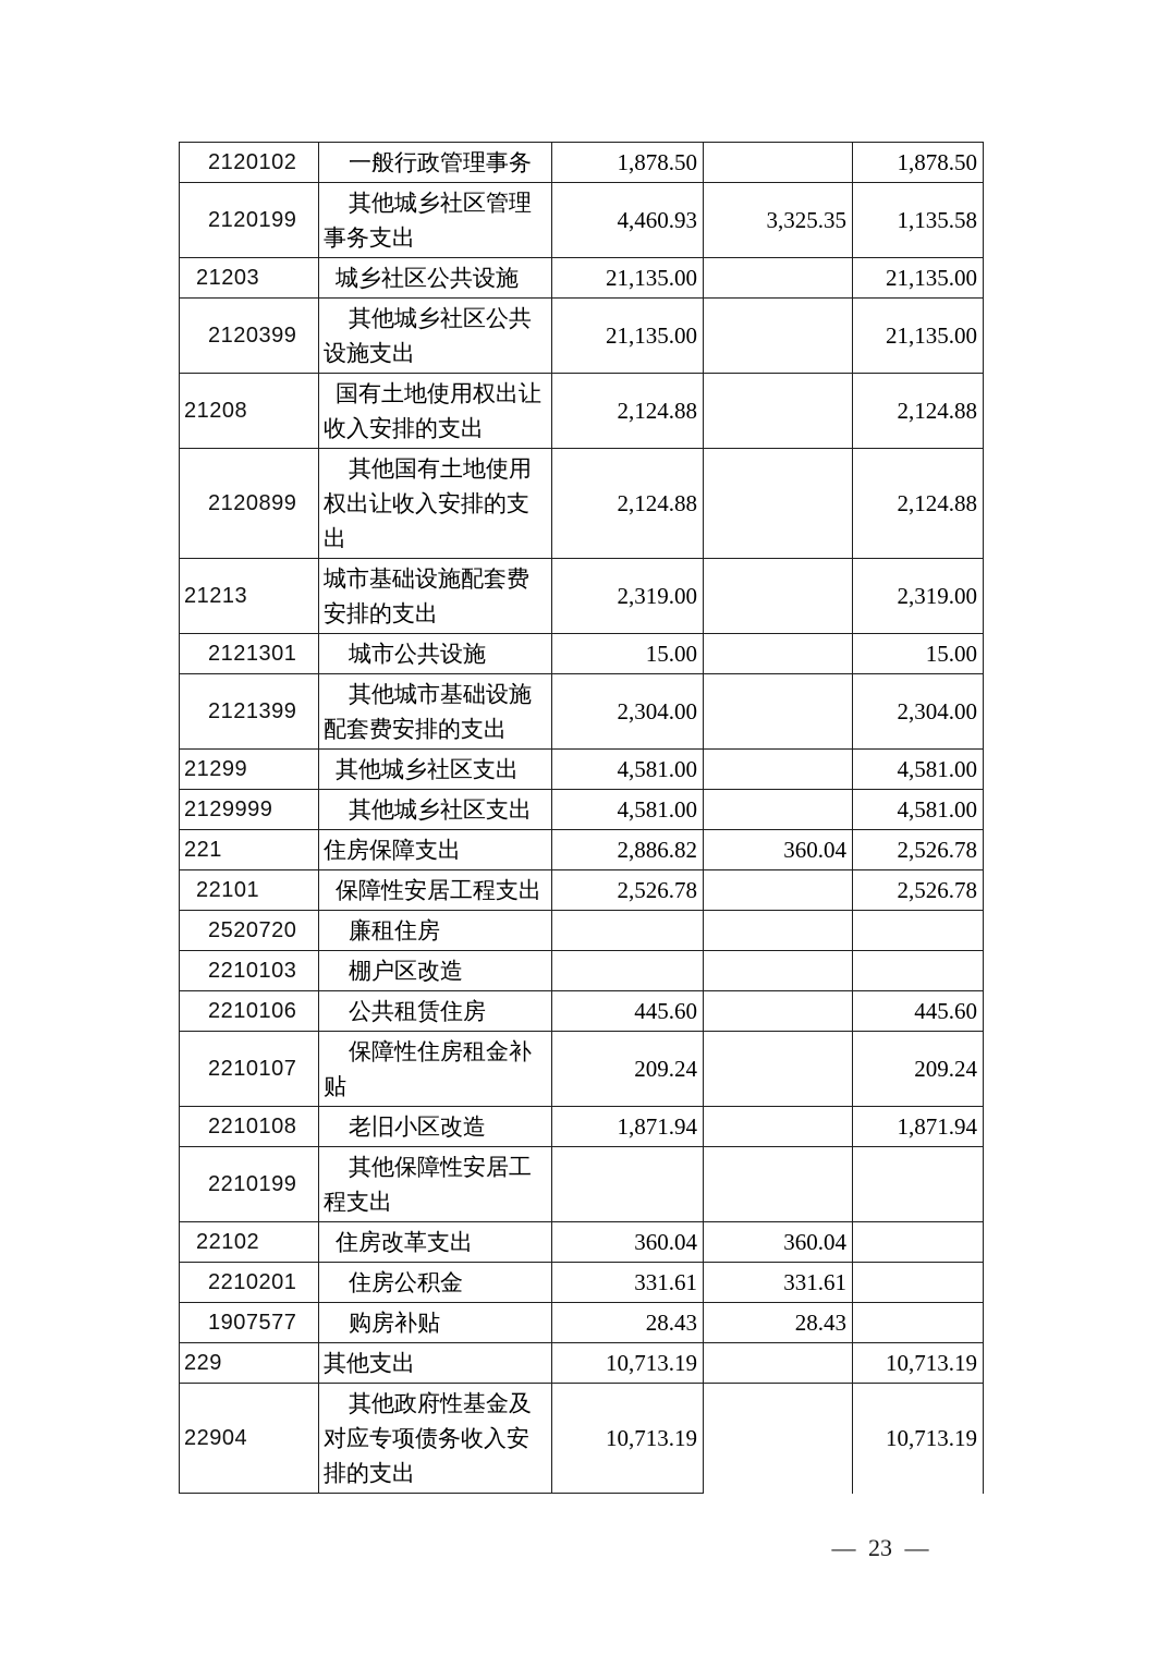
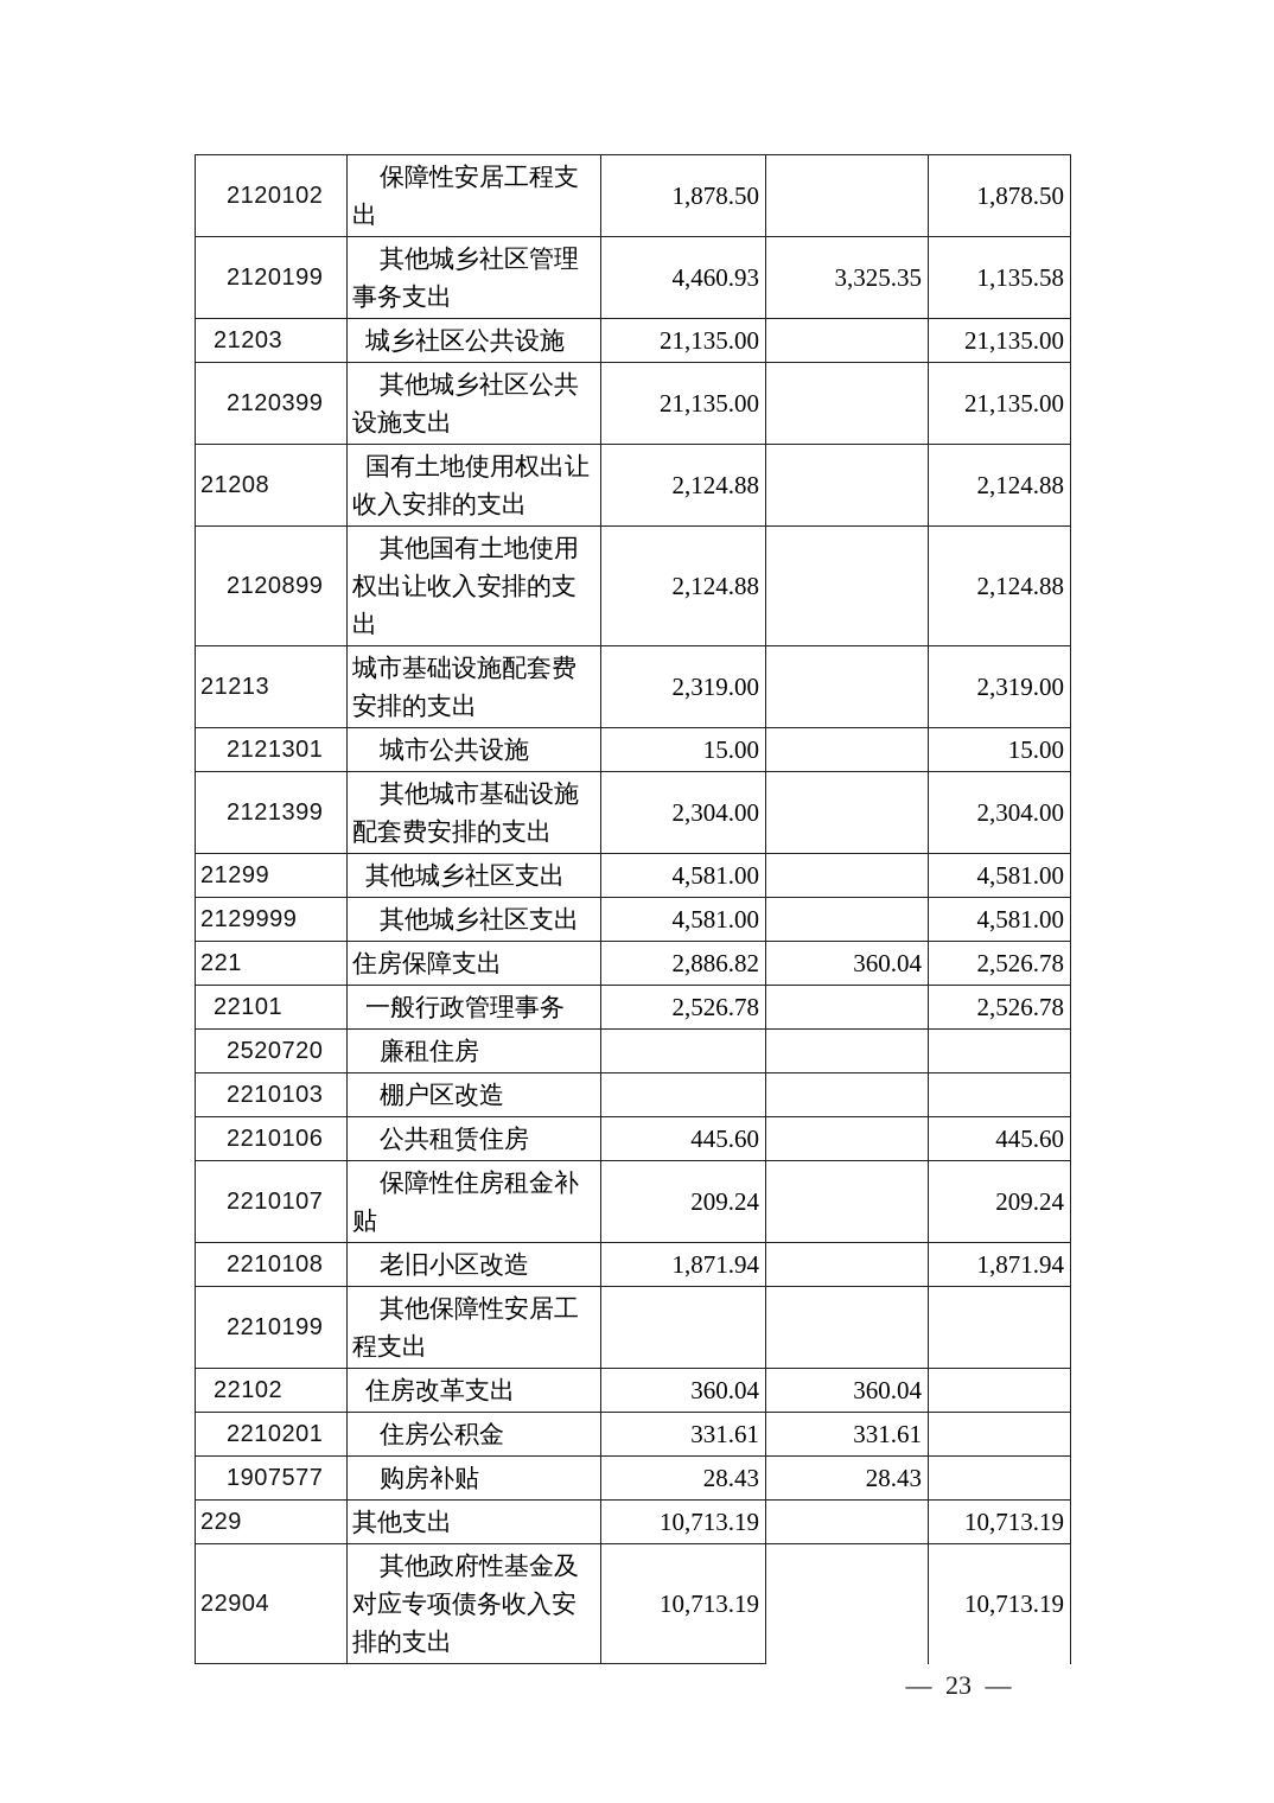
- 2120102	一般行政管理事务	1,878.50		1,878.50
+ 2120102	保障性安居工程支出	1,878.50		1,878.50
  2120199	其他城乡社区管理 事务支出	4,460.93	3,325.35	1,135.58
  21203	城乡社区公共设施	21,135.00		21,135.00
  2120399	其他城乡社区公共 设施支出	21,135.00		21,135.00
  21208	国有土地使用权出让 收入安排的支出	2,124.88		2,124.88
  2120899	其他国有土地使用 权出让收入安排的支 出	2,124.88		2,124.88
  21213	城市基础设施配套费 安排的支出	2,319.00		2,319.00
  2121301	城市公共设施	15.00		15.00
  2121399	其他城市基础设施 配套费安排的支出	2,304.00		2,304.00
  21299	其他城乡社区支出	4,581.00		4,581.00
  2129999	其他城乡社区支出	4,581.00		4,581.00
  221	住房保障支出	2,886.82	360.04	2,526.78
- 22101	保障性安居工程支出	2,526.78		2,526.78
+ 22101	一般行政管理事务	2,526.78		2,526.78
  2520720	廉租住房
  2210103	棚户区改造
  2210106	公共租赁住房	445.60		445.60
  2210107	保障性住房租金补 贴	209.24		209.24
  2210108	老旧小区改造	1,871.94		1,871.94
  2210199	其他保障性安居工 程支出
  22102	住房改革支出	360.04	360.04
  2210201	住房公积金	331.61	331.61
  1907577	购房补贴	28.43	28.43
  229	其他支出	10,713.19		10,713.19
  22904	其他政府性基金及 对应专项债务收入安 排的支出	10,713.19		10,713.19
  — 23 —
